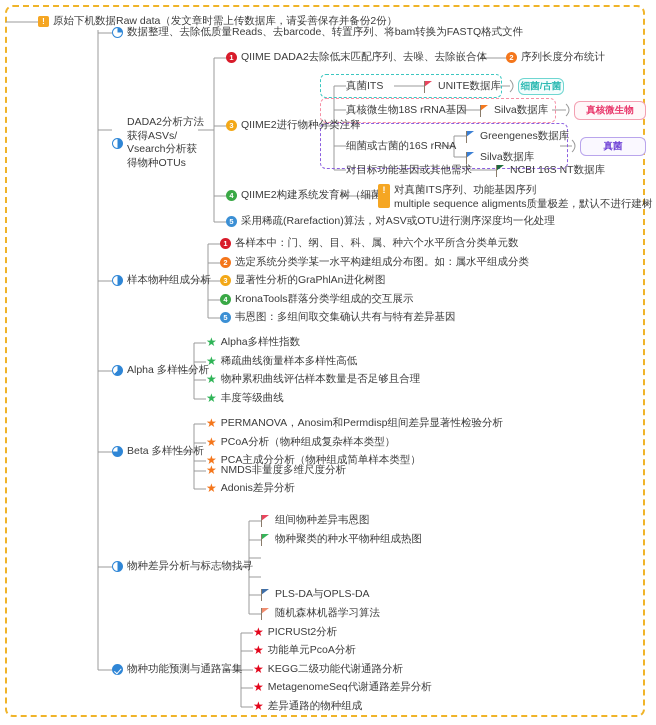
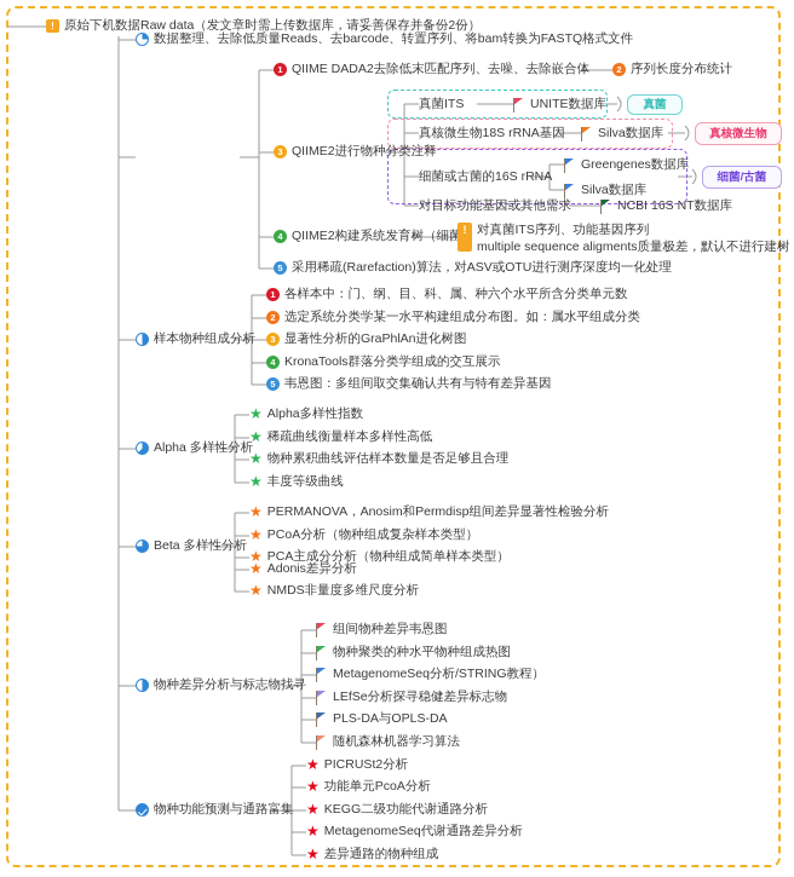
  !
  原始下机数据Raw data（发文章时需上传数据库，请妥善保存并备份2份）
  数据整理、去除低质量Reads、去barcode、转置序列、将bam转换为FASTQ格式文件
- DADA2分析方法获得ASVs/
- Vsearch分析获得物种OTUs
  1
  QIIME DADA2去除低末匹配序列、去噪、去除嵌合体
  2
  序列长度分布统计
  3
  QIIME2进行物种分类注释
  4
  QIIME2构建系统发育树（细菌
  5
  采用稀疏(Rarefaction)算法，对ASV或OTU进行测序深度均一化处理
  !
  对真菌ITS序列、功能基因序列
  multiple sequence aligments质量极差，默认不进行建树
  真菌ITS
  UNITE数据库
- 细菌/古菌
+ 真菌
  真核微生物18S rRNA基因
  Silva数据库
  真核微生物
  细菌或古菌的16S rRNA
  Greengenes数据库
  Silva数据库
- 真菌
+ 细菌/古菌
  对目标功能基因或其他需求
  NCBI 16S NT数据库
  样本物种组成分析
  1
  各样本中：门、纲、目、科、属、种六个水平所含分类单元数
  2
  选定系统分类学某一水平构建组成分布图。如：属水平组成分类
  3
  显著性分析的GraPhlAn进化树图
  4
  KronaTools群落分类学组成的交互展示
  5
  韦恩图：多组间取交集确认共有与特有差异基因
  Alpha 多样性分析
  ★
  Alpha多样性指数
  ★
  稀疏曲线衡量样本多样性高低
  ★
  物种累积曲线评估样本数量是否足够且合理
  ★
  丰度等级曲线
  Beta 多样性分析
  ★
  PERMANOVA，Anosim和Permdisp组间差异显著性检验分析
  ★
  PCoA分析（物种组成复杂样本类型）
  ★
  PCA主成分分析（物种组成简单样本类型）
  ★
- NMDS非量度多维尺度分析
+ Adonis差异分析
  ★
- Adonis差异分析
+ NMDS非量度多维尺度分析
  物种差异分析与标志物找寻
  组间物种差异韦恩图
  物种聚类的种水平物种组成热图
+ MetagenomeSeq分析/STRING教程）
+ LEfSe分析探寻稳健差异标志物
  PLS-DA与OPLS-DA
  随机森林机器学习算法
  物种功能预测与通路富集
  ★
  PICRUSt2分析
  ★
  功能单元PcoA分析
  ★
  KEGG二级功能代谢通路分析
  ★
  MetagenomeSeq代谢通路差异分析
  ★
  差异通路的物种组成
